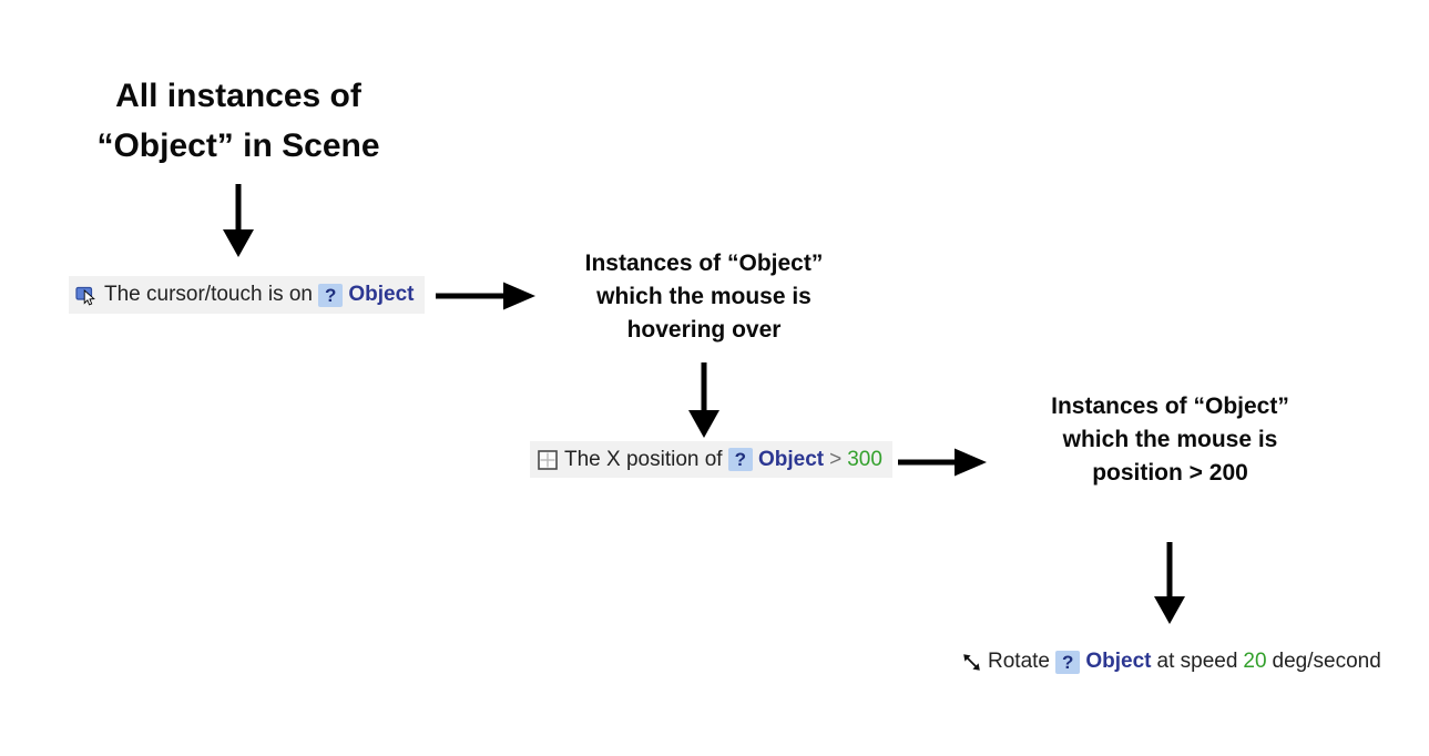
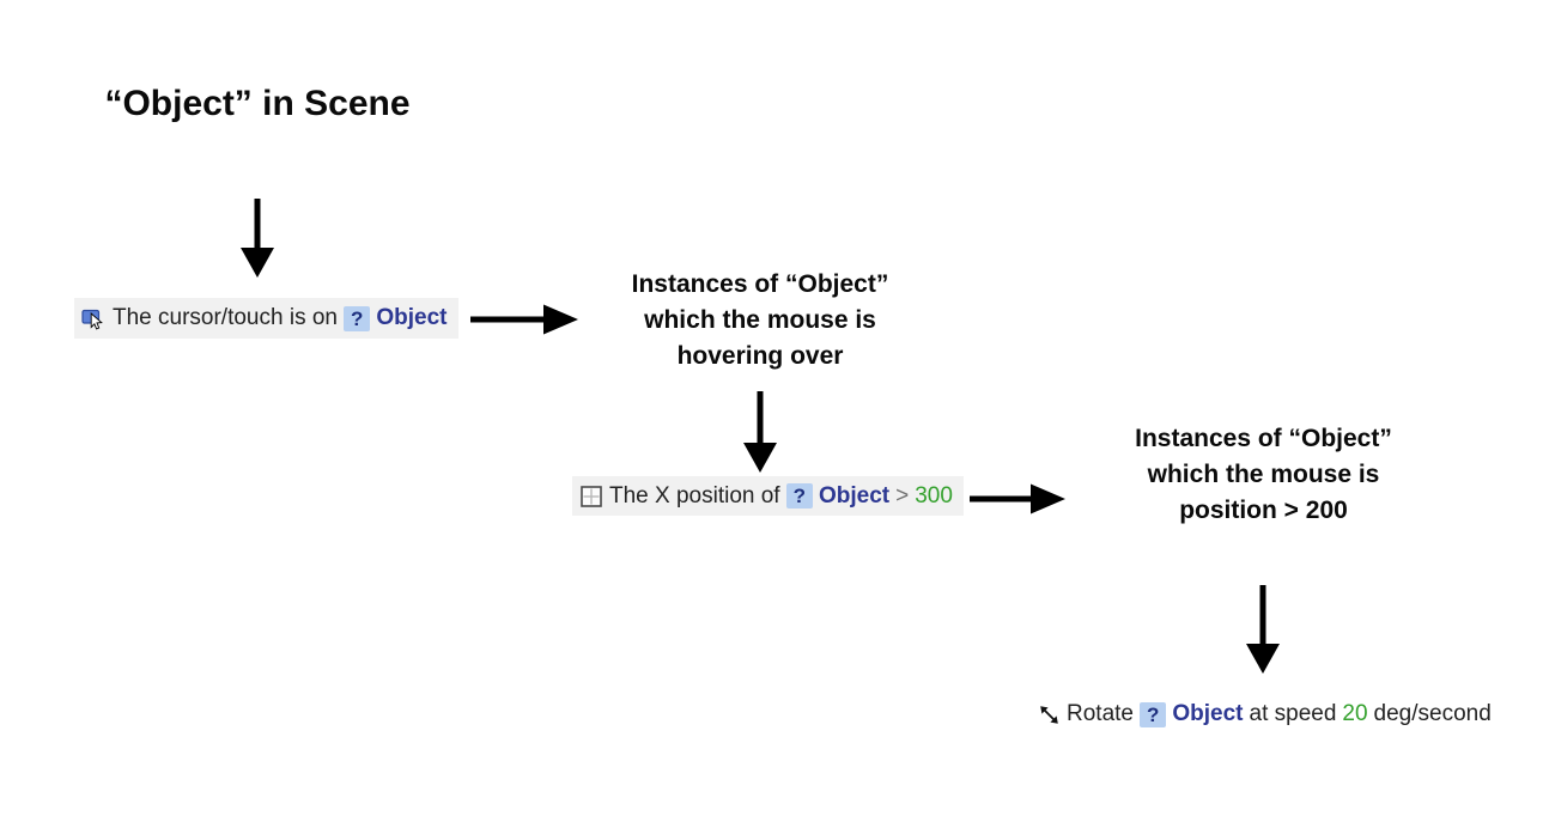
- All instances of
  “Object” in Scene
  The cursor/touch is on
  ?
  Object
  Instances of “Object”
  which the mouse is
  hovering over
  The X position of
  ?
  Object
  >
  300
  Instances of “Object”
  which the mouse is
  position > 200
  Rotate
  ?
  Object
  at speed
  20
  deg/second
